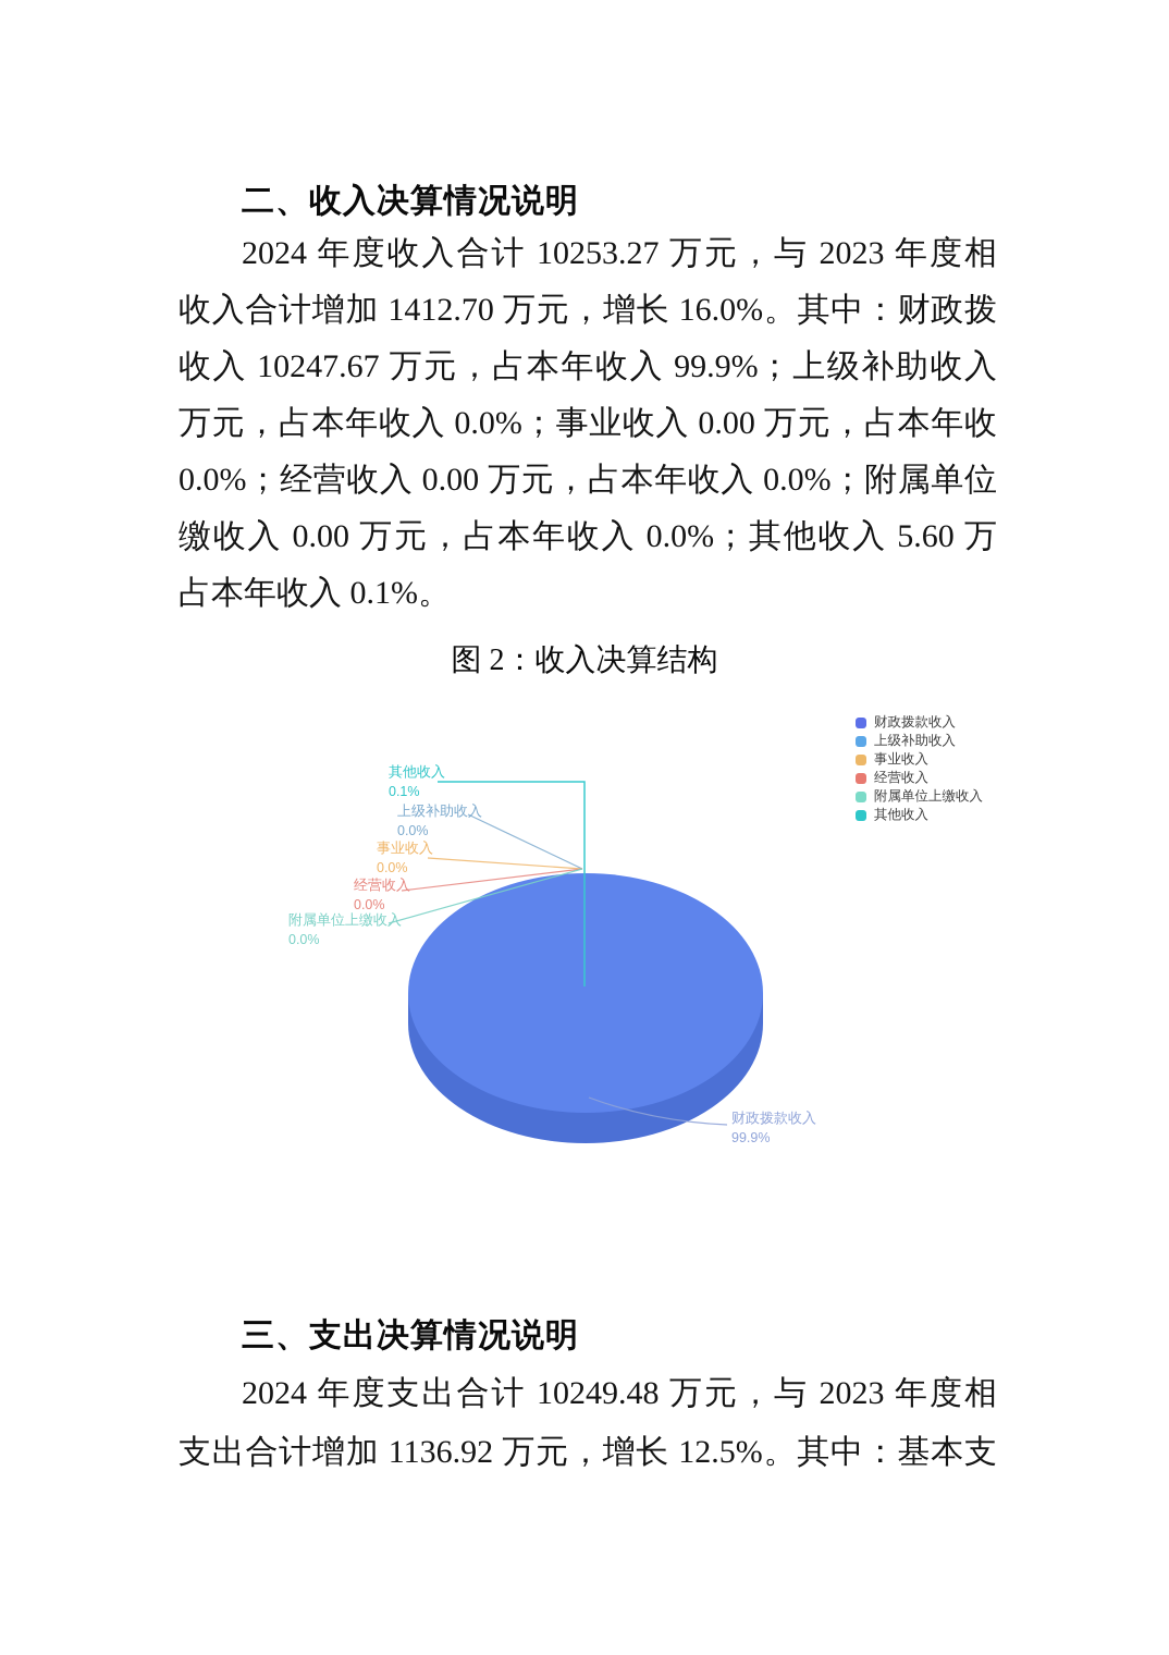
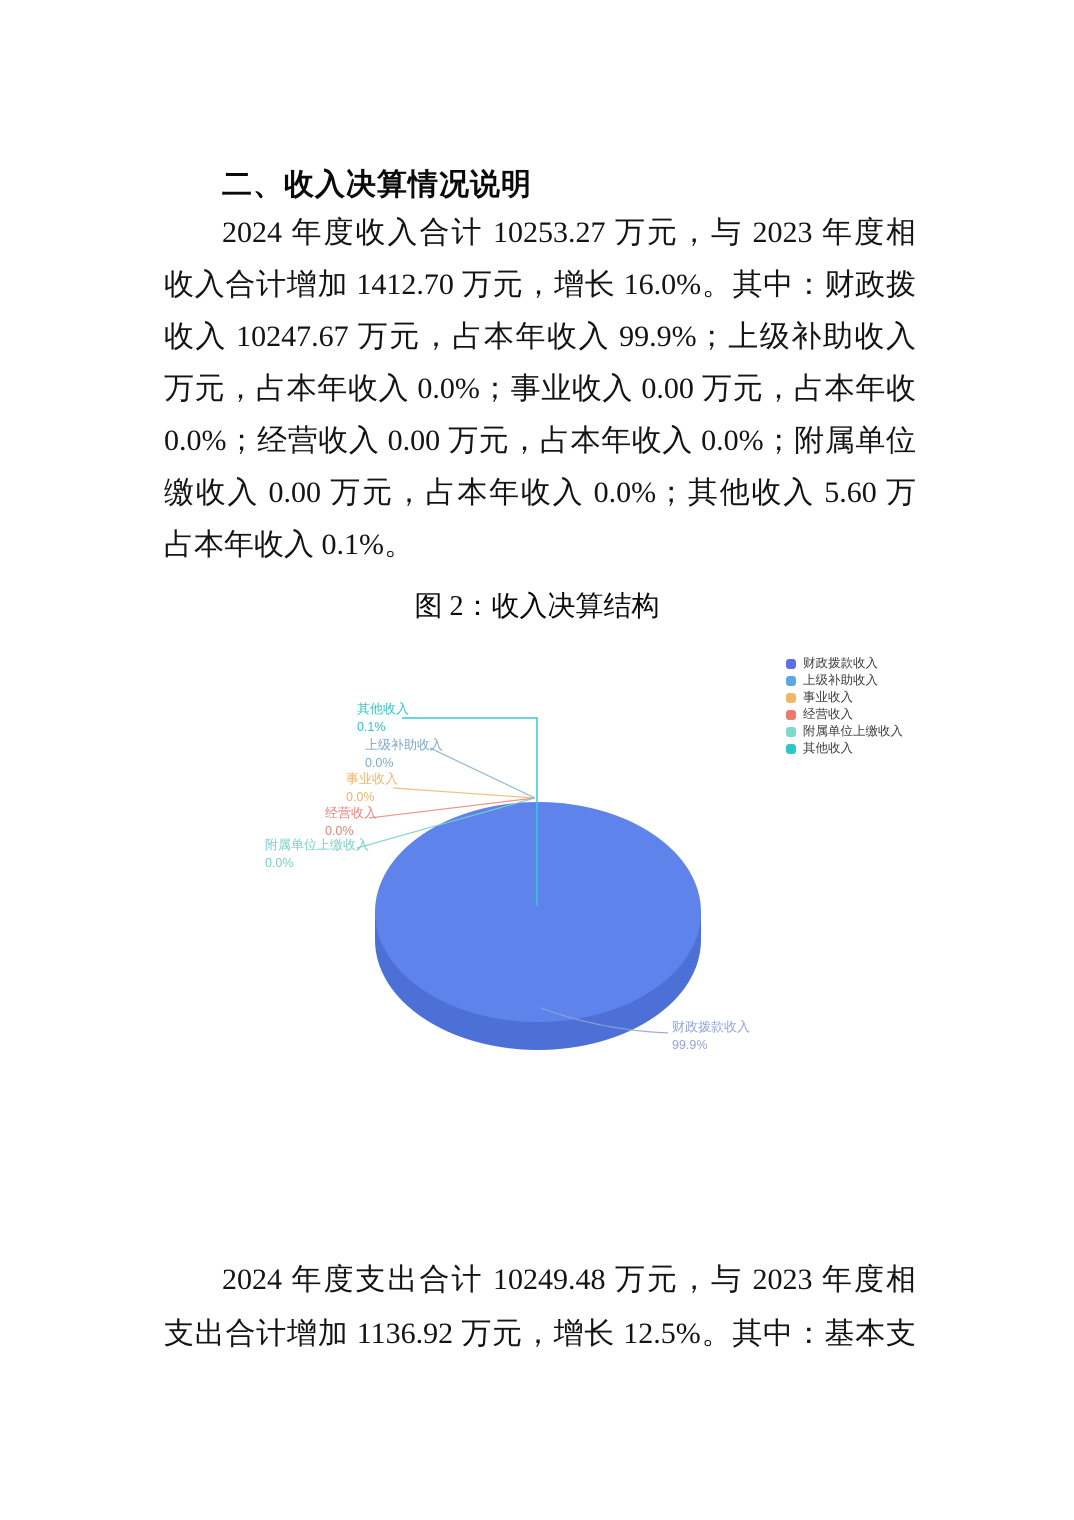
  二、收入决算情况说明
  2024 年度收入合计 10253.27 万元，与 2023 年度相
  收入合计增加 1412.70 万元，增长 16.0%。其中：财政拨
  收入 10247.67 万元，占本年收入 99.9%；上级补助收入
  万元，占本年收入 0.0%；事业收入 0.00 万元，占本年收
  0.0%；经营收入 0.00 万元，占本年收入 0.0%；附属单位
  缴收入 0.00 万元，占本年收入 0.0%；其他收入 5.60 万
  占本年收入 0.1%。
  图 2：收入决算结构
  其他收入
  0.1%
  上级补助收入
  0.0%
  事业收入
  0.0%
  经营收入
  0.0%
  附属单位上缴收入
  0.0%
  财政拨款收入
  99.9%
  财政拨款收入
  上级补助收入
  事业收入
  经营收入
  附属单位上缴收入
  其他收入
- 三、支出决算情况说明
  2024 年度支出合计 10249.48 万元，与 2023 年度相
  支出合计增加 1136.92 万元，增长 12.5%。其中：基本支
